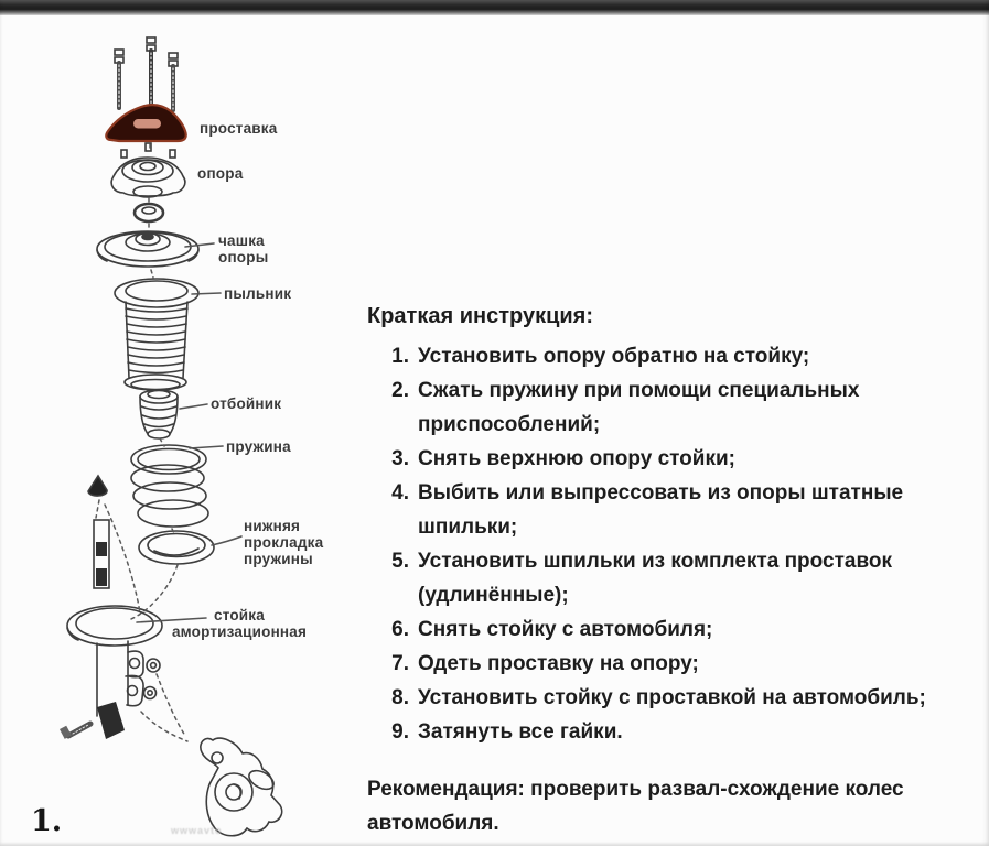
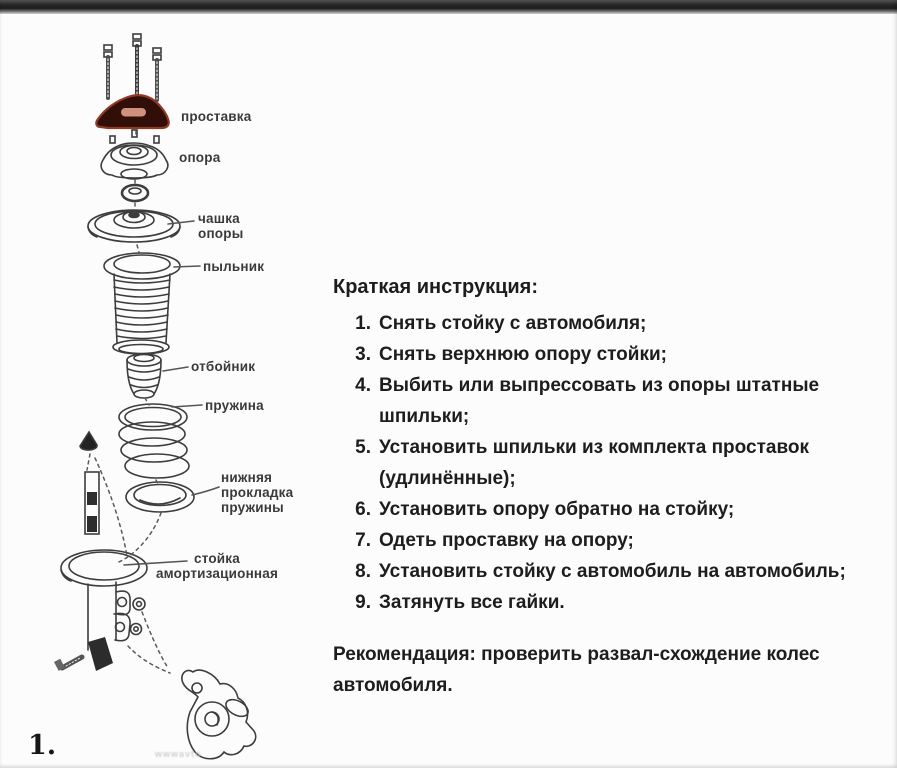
  проставка
  опора
  чашка опоры
  пыльник
  отбойник
  пружина
  нижняя прокладка пружины
  стойка амортизационная
  wwwavto
  Краткая инструкция:
  1.
- Установить опору обратно на стойку;
+ Снять стойку с автомобиля;
- 2.
- Сжать пружину при помощи специальных приспособлений;
  3.
  Снять верхнюю опору стойки;
  4.
  Выбить или выпрессовать из опоры штатные шпильки;
  5.
  Установить шпильки из комплекта проставок (удлинённые);
  6.
- Снять стойку с автомобиля;
+ Установить опору обратно на стойку;
  7.
  Одеть проставку на опору;
  8.
- Установить стойку с проставкой на автомобиль;
+ Установить стойку с автомобиль на автомобиль;
  9.
  Затянуть все гайки.
  Рекомендация: проверить развал-схождение колес автомобиля.
  1.
